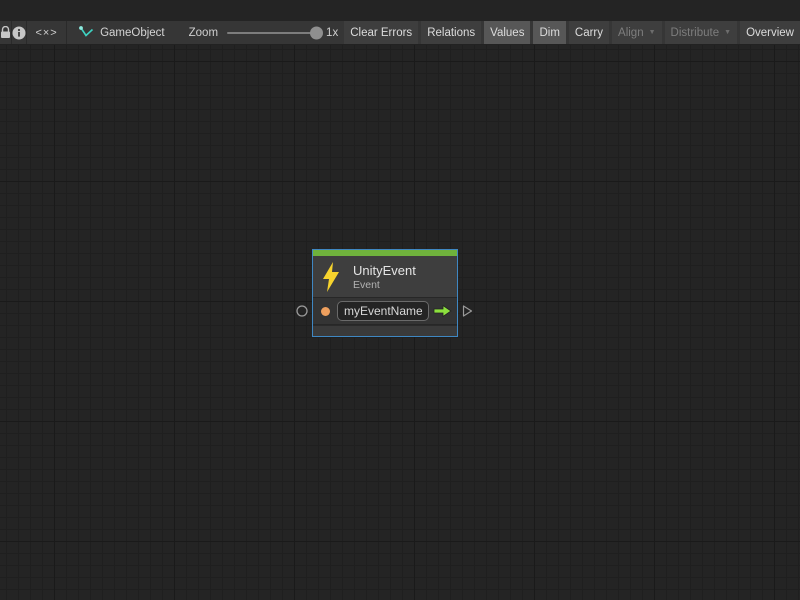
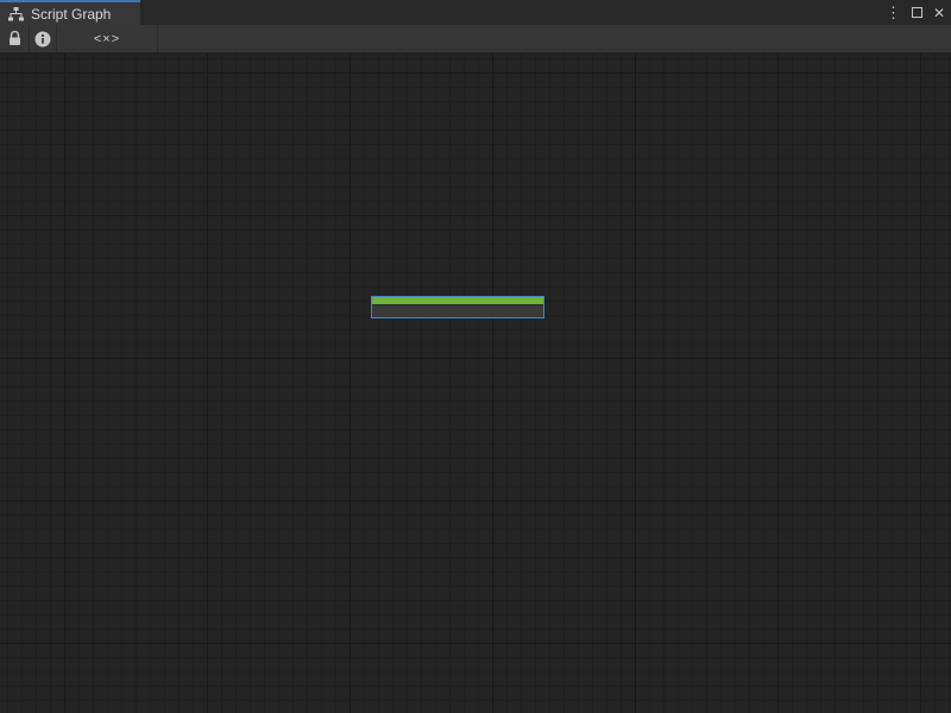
+ Script Graph
+ ⋮
+ ✕
  <×>
- GameObject
- Zoom
- 1x
- Clear Errors
- Relations
- Values
- Dim
- Carry
- Align
- Distribute
- Overview
- UnityEvent
- Event
- myEventName
